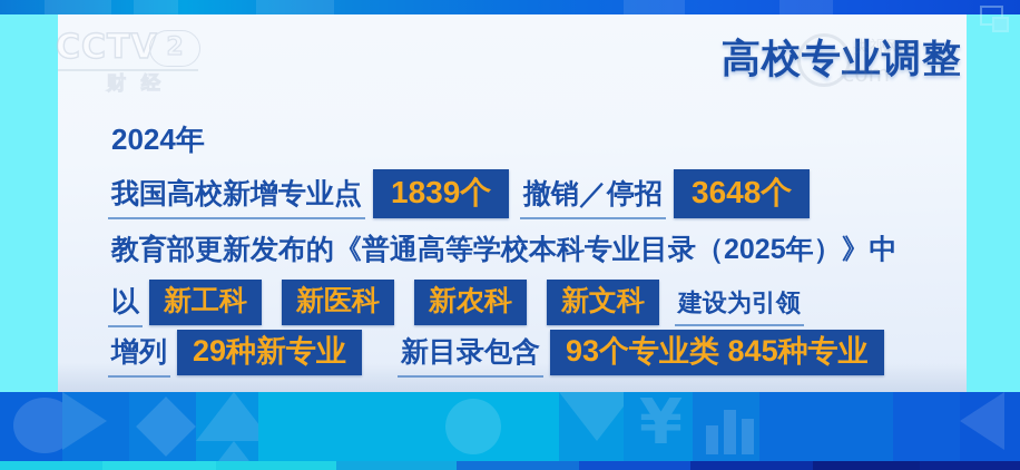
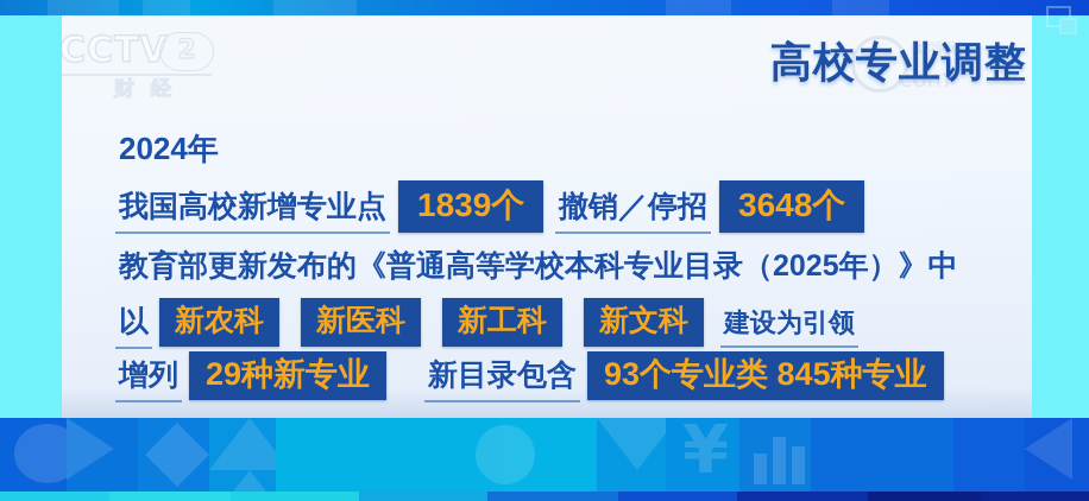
  CCTV
  2
  高校专业调整
  央视网
  .com
  2024年
  我国高校新增专业点
  1839个
  撤销／停招
  3648个
  教育部更新发布的《普通高等学校本科专业目录（2025年）》中
  以
- 新工科
+ 新农科
  新医科
- 新农科
+ 新工科
  新文科
  建设为引领
  增列
  29种新专业
  新目录包含
  93个专业类 845种专业
  ¥
